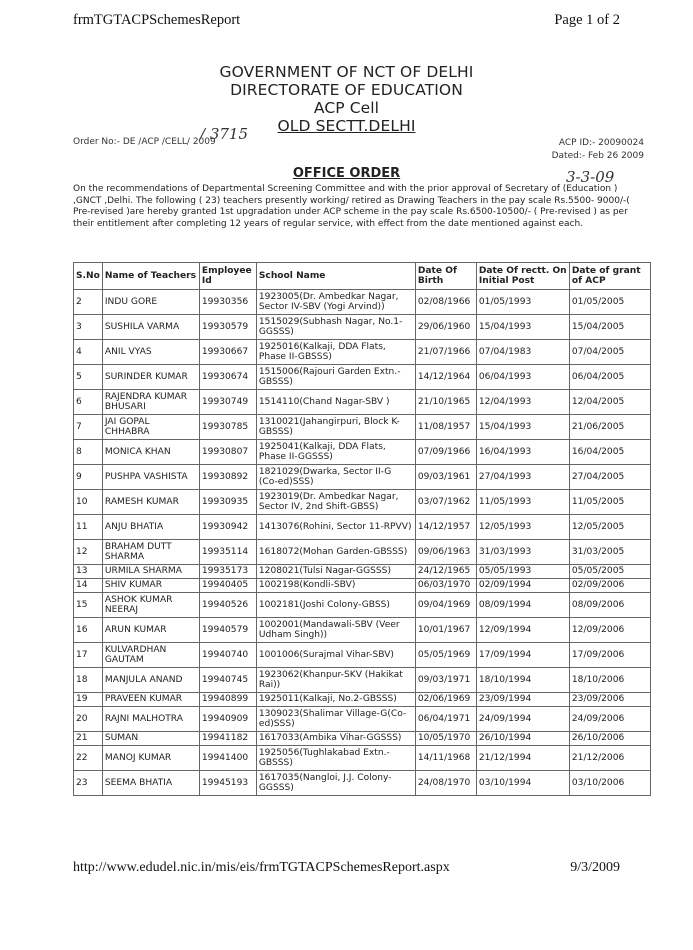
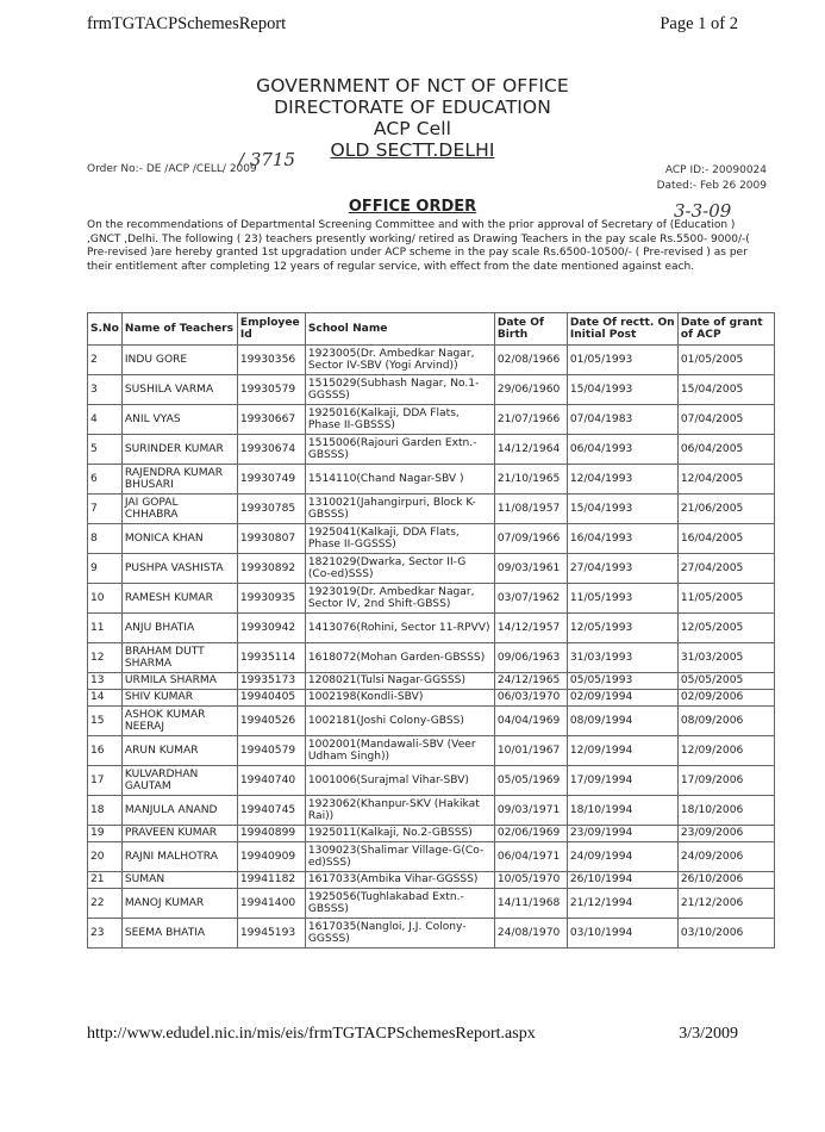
  frmTGTACPSchemesReport
  Page 1 of 2
- GOVERNMENT OF NCT OF DELHI
+ GOVERNMENT OF NCT OF OFFICE
  DIRECTORATE OF EDUCATION
  ACP Cell
  OLD SECTT.DELHI
  Order No:- DE /ACP /CELL/ 2009
  / 3715
  ACP ID:- 20090024
  Dated:- Feb 26 2009
  3-3-09
  OFFICE ORDER
  On the recommendations of Departmental Screening Committee and with the prior approval of Secretary of (Education ) ,GNCT ,Delhi. The following ( 23) teachers presently working/ retired as Drawing Teachers in the pay scale Rs.5500- 9000/-( Pre-revised )are hereby granted 1st upgradation under ACP scheme in the pay scale Rs.6500-10500/- ( Pre-revised ) as per their entitlement after completing 12 years of regular service, with effect from the date mentioned against each.
  S.No	Name of Teachers	Employee Id	School Name	Date Of Birth	Date Of rectt. On Initial Post	Date of grant of ACP
  2	INDU GORE	19930356	1923005(Dr. Ambedkar Nagar, Sector IV-SBV (Yogi Arvind))	02/08/1966	01/05/1993	01/05/2005
  3	SUSHILA VARMA	19930579	1515029(Subhash Nagar, No.1-GGSSS)	29/06/1960	15/04/1993	15/04/2005
  4	ANIL VYAS	19930667	1925016(Kalkaji, DDA Flats, Phase II-GBSSS)	21/07/1966	07/04/1983	07/04/2005
  5	SURINDER KUMAR	19930674	1515006(Rajouri Garden Extn.-GBSSS)	14/12/1964	06/04/1993	06/04/2005
  6	RAJENDRA KUMAR BHUSARI	19930749	1514110(Chand Nagar-SBV )	21/10/1965	12/04/1993	12/04/2005
  7	JAI GOPAL CHHABRA	19930785	1310021(Jahangirpuri, Block K-GBSSS)	11/08/1957	15/04/1993	21/06/2005
  8	MONICA KHAN	19930807	1925041(Kalkaji, DDA Flats, Phase II-GGSSS)	07/09/1966	16/04/1993	16/04/2005
  9	PUSHPA VASHISTA	19930892	1821029(Dwarka, Sector II-G (Co-ed)SSS)	09/03/1961	27/04/1993	27/04/2005
  10	RAMESH KUMAR	19930935	1923019(Dr. Ambedkar Nagar, Sector IV, 2nd Shift-GBSS)	03/07/1962	11/05/1993	11/05/2005
  11	ANJU BHATIA	19930942	1413076(Rohini, Sector 11-RPVV)	14/12/1957	12/05/1993	12/05/2005
  12	BRAHAM DUTT SHARMA	19935114	1618072(Mohan Garden-GBSSS)	09/06/1963	31/03/1993	31/03/2005
  13	URMILA SHARMA	19935173	1208021(Tulsi Nagar-GGSSS)	24/12/1965	05/05/1993	05/05/2005
  14	SHIV KUMAR	19940405	1002198(Kondli-SBV)	06/03/1970	02/09/1994	02/09/2006
- 15	ASHOK KUMAR NEERAJ	19940526	1002181(Joshi Colony-GBSS)	09/04/1969	08/09/1994	08/09/2006
+ 15	ASHOK KUMAR NEERAJ	19940526	1002181(Joshi Colony-GBSS)	04/04/1969	08/09/1994	08/09/2006
  16	ARUN KUMAR	19940579	1002001(Mandawali-SBV (Veer Udham Singh))	10/01/1967	12/09/1994	12/09/2006
  17	KULVARDHAN GAUTAM	19940740	1001006(Surajmal Vihar-SBV)	05/05/1969	17/09/1994	17/09/2006
  18	MANJULA ANAND	19940745	1923062(Khanpur-SKV (Hakikat Rai))	09/03/1971	18/10/1994	18/10/2006
  19	PRAVEEN KUMAR	19940899	1925011(Kalkaji, No.2-GBSSS)	02/06/1969	23/09/1994	23/09/2006
  20	RAJNI MALHOTRA	19940909	1309023(Shalimar Village-G(Co-ed)SSS)	06/04/1971	24/09/1994	24/09/2006
  21	SUMAN	19941182	1617033(Ambika Vihar-GGSSS)	10/05/1970	26/10/1994	26/10/2006
  22	MANOJ KUMAR	19941400	1925056(Tughlakabad Extn.-GBSSS)	14/11/1968	21/12/1994	21/12/2006
  23	SEEMA BHATIA	19945193	1617035(Nangloi, J.J. Colony-GGSSS)	24/08/1970	03/10/1994	03/10/2006
  http://www.edudel.nic.in/mis/eis/frmTGTACPSchemesReport.aspx
- 9/3/2009
+ 3/3/2009
